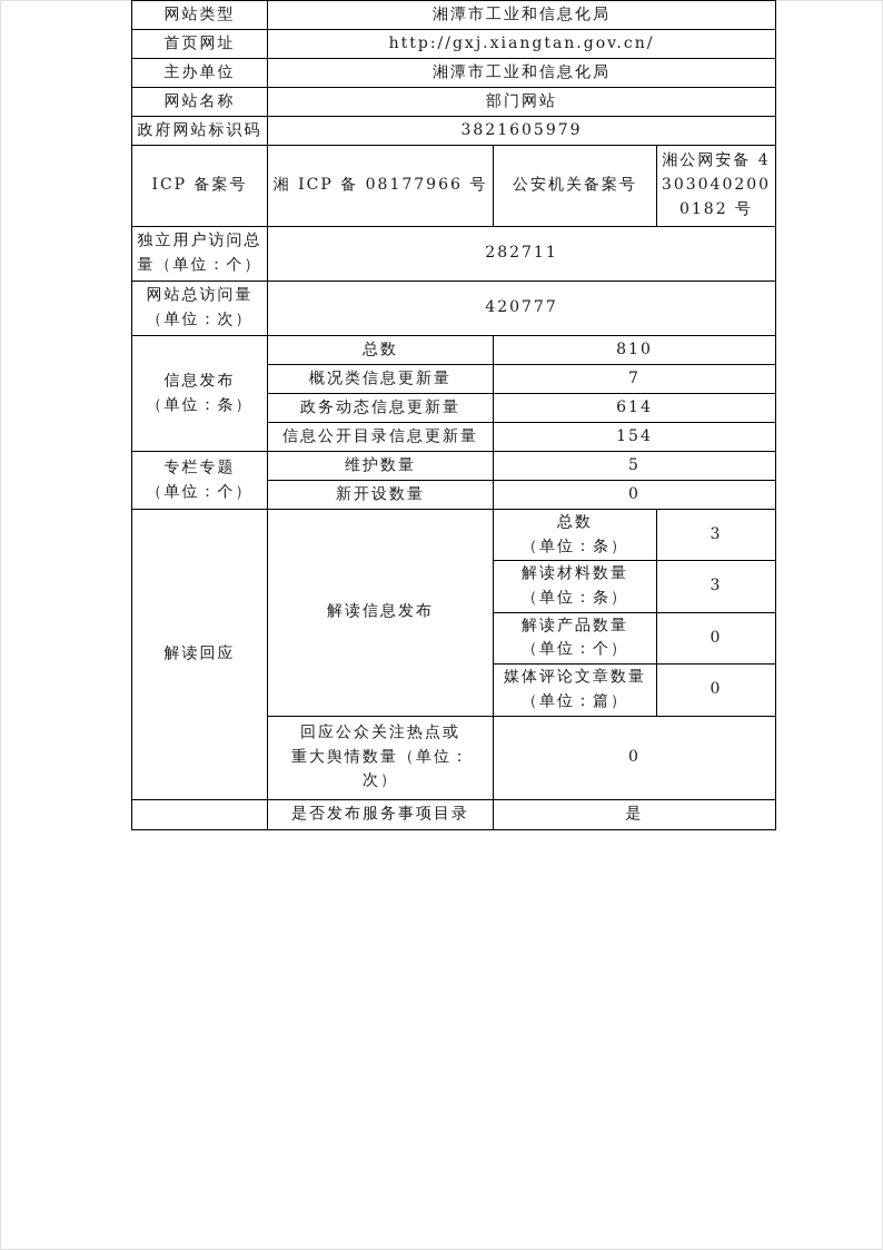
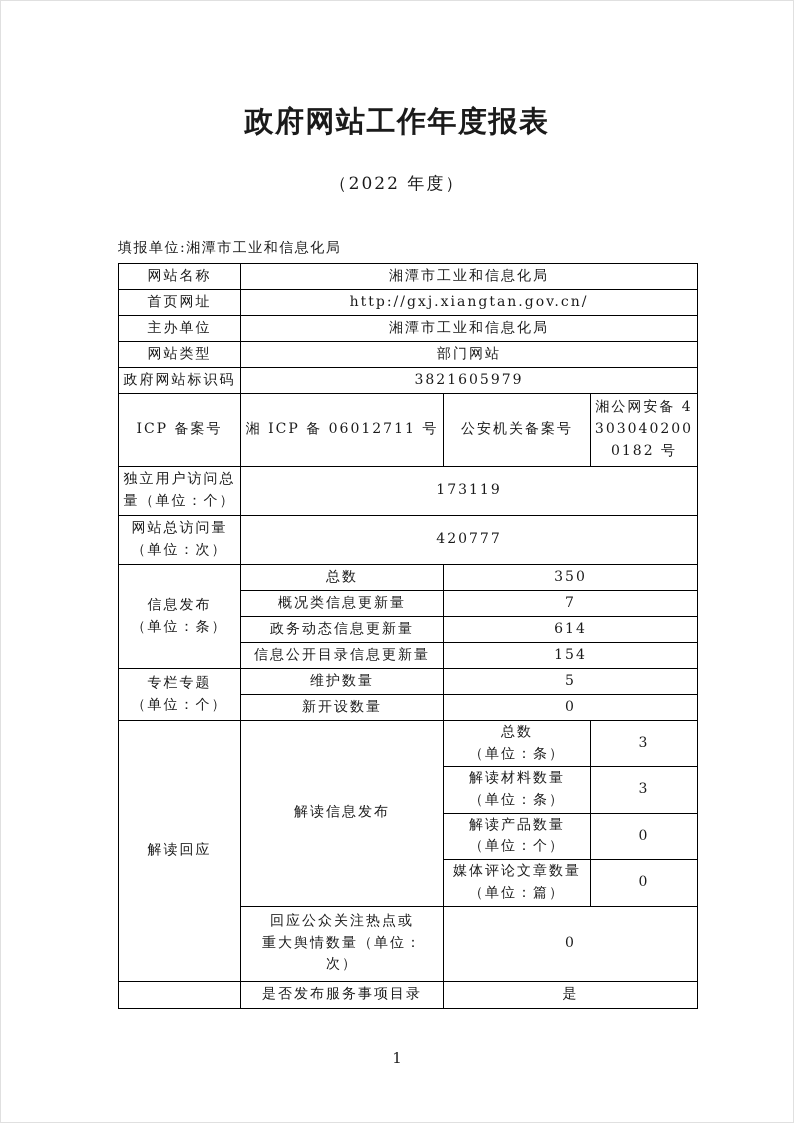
+ 政府网站工作年度报表
+ （2022 年度）
+ 填报单位:湘潭市工业和信息化局
- 网站类型	湘潭市工业和信息化局
+ 网站名称	湘潭市工业和信息化局
  首页网址	http://gxj.xiangtan.gov.cn/
  主办单位	湘潭市工业和信息化局
- 网站名称	部门网站
+ 网站类型	部门网站
  政府网站标识码	3821605979
- ICP 备案号	湘 ICP 备 08177966 号	公安机关备案号	湘公网安备 43030402000182 号
+ ICP 备案号	湘 ICP 备 06012711 号	公安机关备案号	湘公网安备 43030402000182 号
- 独立用户访问总 量（单位：个）	282711
+ 独立用户访问总 量（单位：个）	173119
  网站总访问量 （单位：次）	420777
- 信息发布 （单位：条）	总数	810
+ 信息发布 （单位：条）	总数	350
  概况类信息更新量	7
  政务动态信息更新量	614
  信息公开目录信息更新量	154
  专栏专题 （单位：个）	维护数量	5
  新开设数量	0
  解读回应	解读信息发布	总数 （单位：条）	3
  解读材料数量 （单位：条）	3
  解读产品数量 （单位：个）	0
  媒体评论文章数量 （单位：篇）	0
  回应公众关注热点或 重大舆情数量（单位： 次）	0
  	是否发布服务事项目录	是
+ 1
